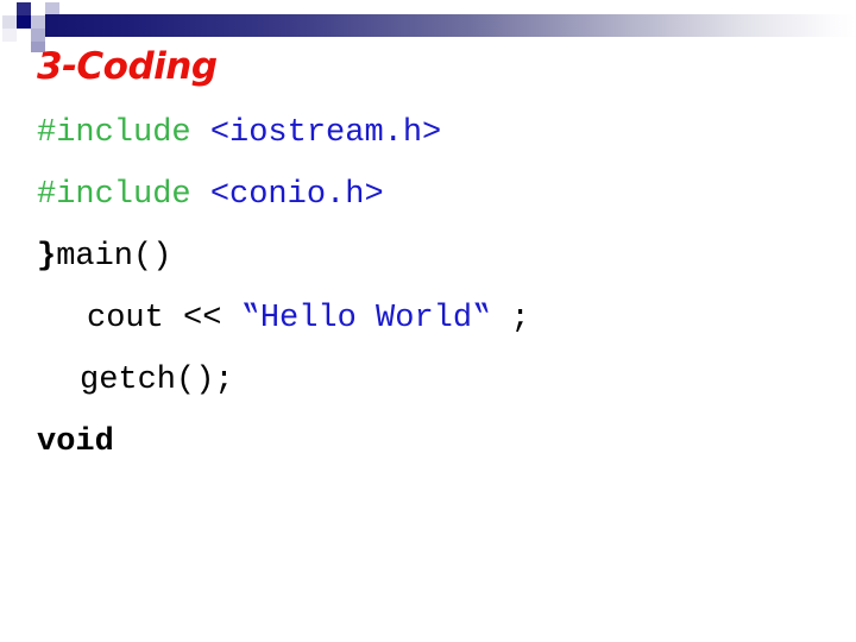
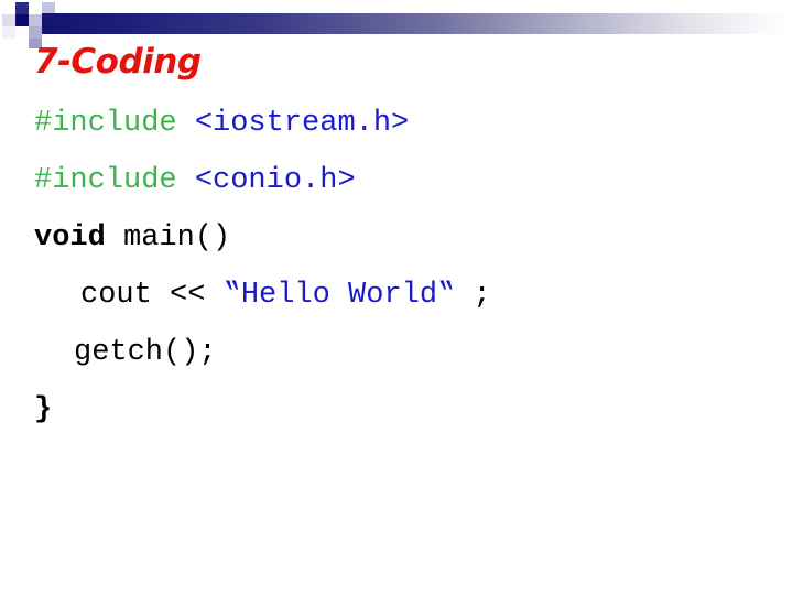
- 3-Coding
+ 7-Coding
  #include <iostream.h>
  #include <conio.h>
- }main()
+ void main()
  cout << ‟Hello World‟ ;
  getch();
- void
+ }
